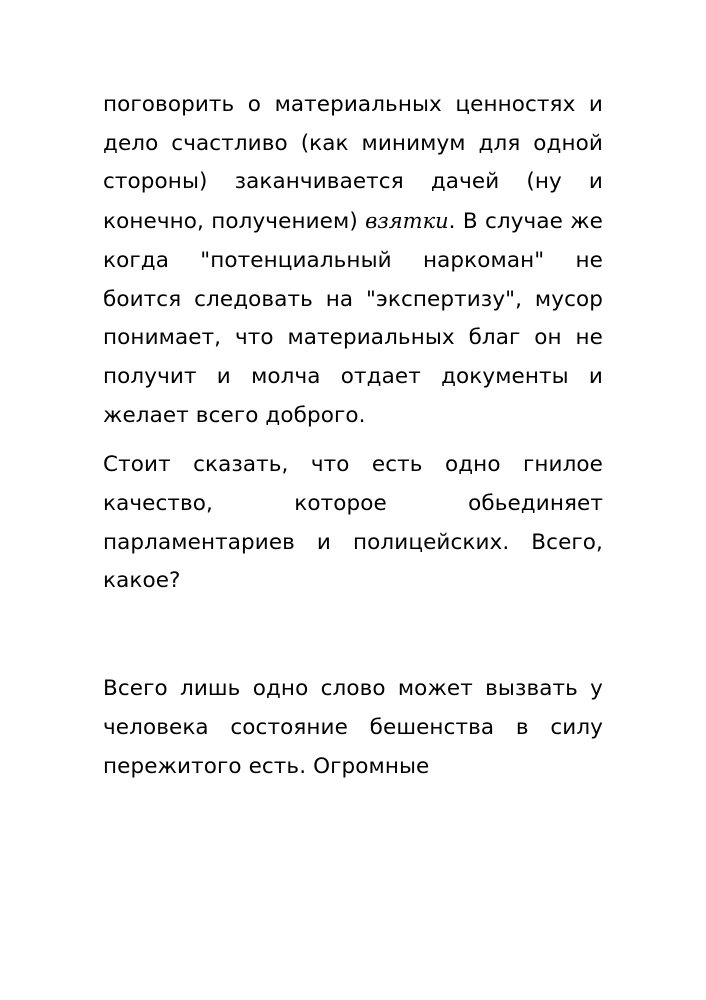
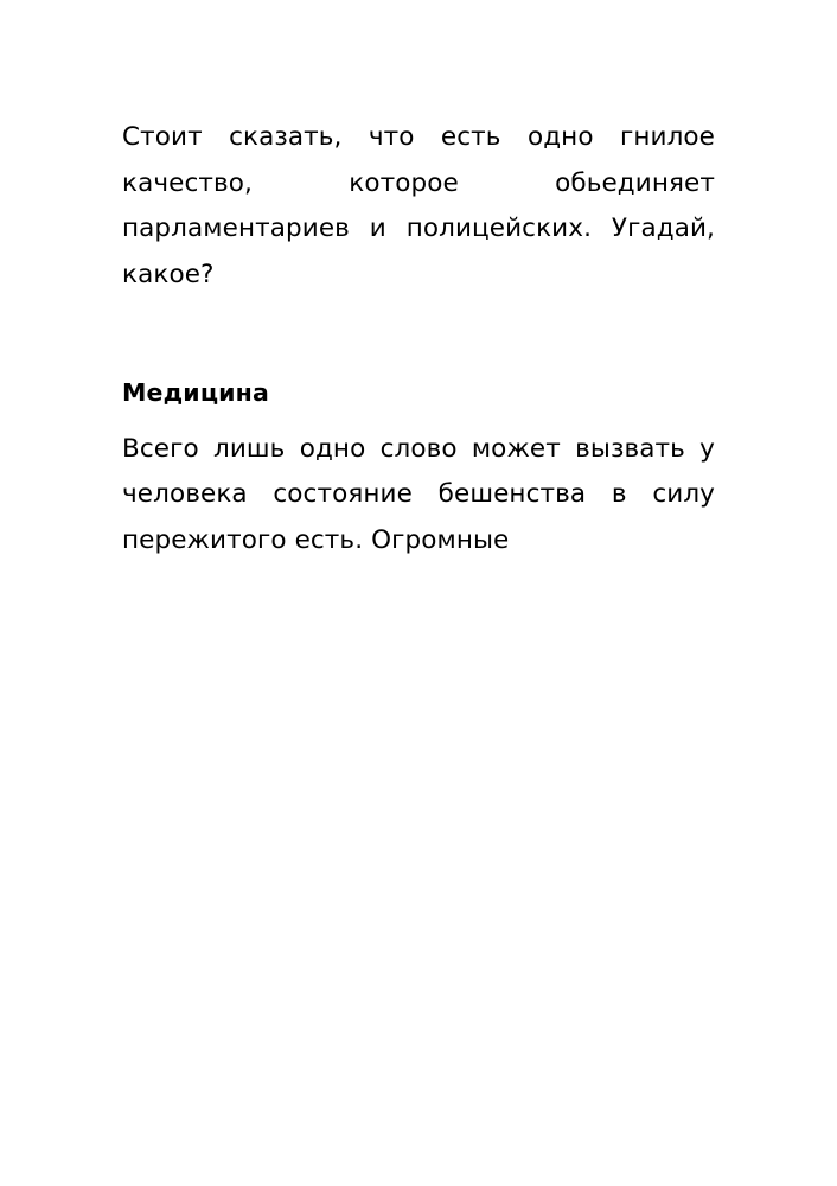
- поговорить о материальных ценностях и дело счастливо (как минимум для одной стороны) заканчивается дачей (ну и конечно, получением) взятки. В случае же когда "потенциальный наркоман" не боится следовать на "экспертизу", мусор понимает, что материальных благ он не получит и молча отдает документы и желает всего доброго.
- Стоит сказать, что есть одно гнилое качество, которое обьединяет парламентариев и полицейских. Всего, какое?
+ Стоит сказать, что есть одно гнилое качество, которое обьединяет парламентариев и полицейских. Угадай, какое?
+ Медицина
  Всего лишь одно слово может вызвать у человека состояние бешенства в силу пережитого есть. Огромные
